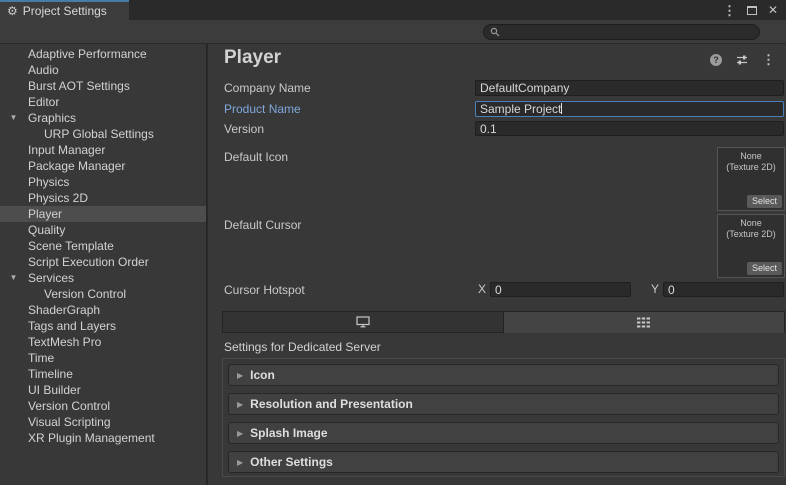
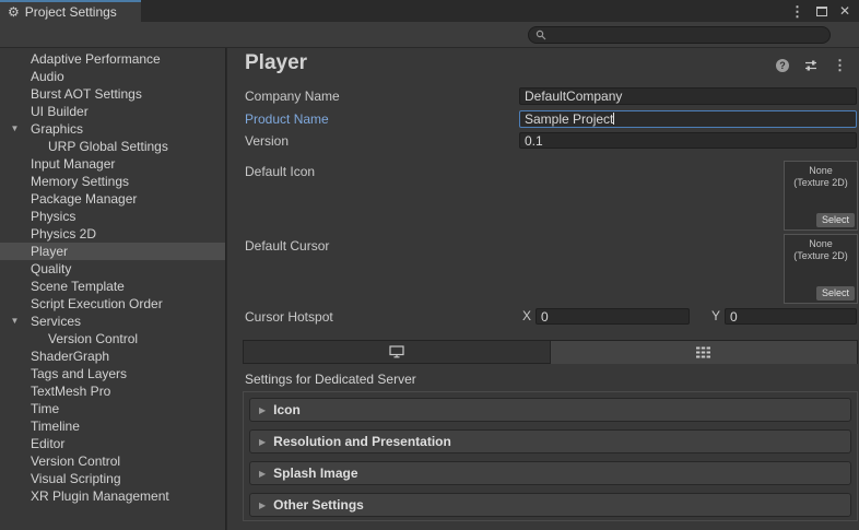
  ⚙
  Project Settings
  ⋮
  ✕
  Adaptive Performance
  Audio
  Burst AOT Settings
- Editor
+ UI Builder
  ▼
  Graphics
  URP Global Settings
  Input Manager
+ Memory Settings
  Package Manager
  Physics
  Physics 2D
  Player
  Quality
  Scene Template
  Script Execution Order
  ▼
  Services
  Version Control
  ShaderGraph
  Tags and Layers
  TextMesh Pro
  Time
  Timeline
- UI Builder
+ Editor
  Version Control
  Visual Scripting
  XR Plugin Management
  Player
  ?
  ⋮
  Company Name
  DefaultCompany
  Product Name
  Sample Project
  Version
  0.1
  Default Icon
  None
  (Texture 2D)
  Select
  Default Cursor
  None
  (Texture 2D)
  Select
  Cursor Hotspot
  X
  0
  Y
  0
  Settings for Dedicated Server
  ▶
  Icon
  ▶
  Resolution and Presentation
  ▶
  Splash Image
  ▶
  Other Settings
